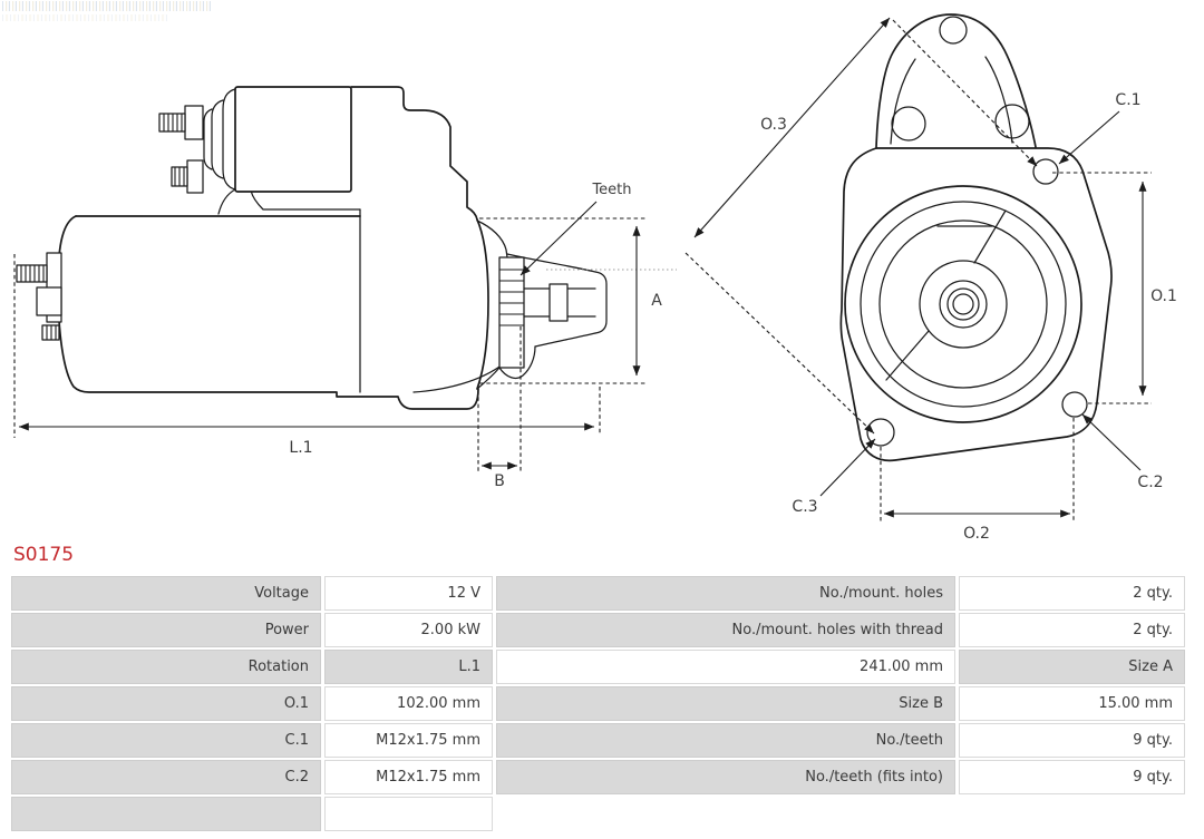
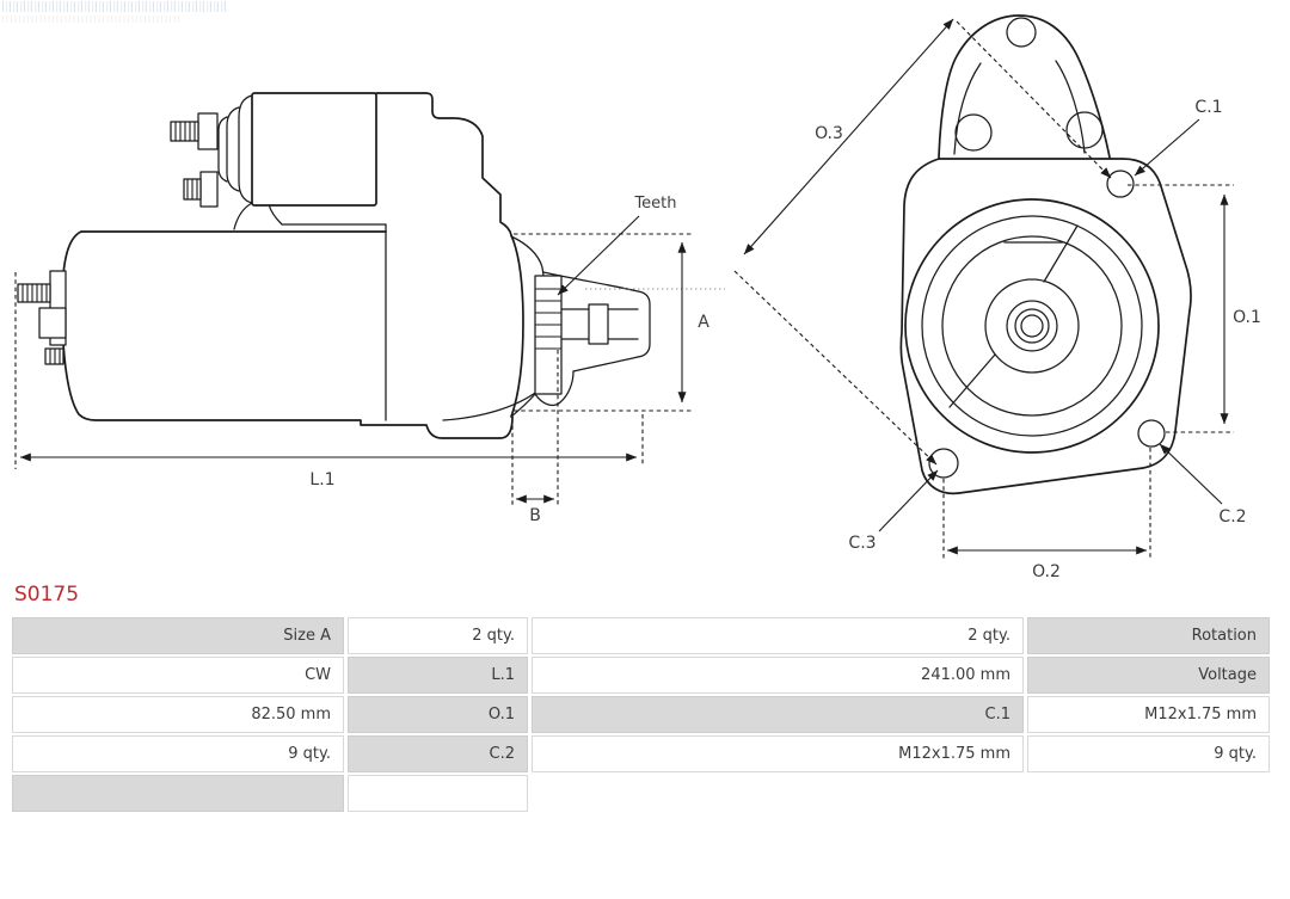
  Teeth
  A
  L.1
  B
  O.3
  C.1
  O.1
  C.2
  C.3
  O.2
  S0175
- Voltage
+ Size A
- 12 V
- No./mount. holes
  2 qty.
- Power
- 2.00 kW
- No./mount. holes with thread
  2 qty.
  Rotation
+ CW
  L.1
  241.00 mm
- Size A
+ Voltage
+ 82.50 mm
  O.1
- 102.00 mm
- Size B
- 15.00 mm
  C.1
  M12x1.75 mm
- No./teeth
  9 qty.
  C.2
  M12x1.75 mm
- No./teeth (fits into)
  9 qty.
